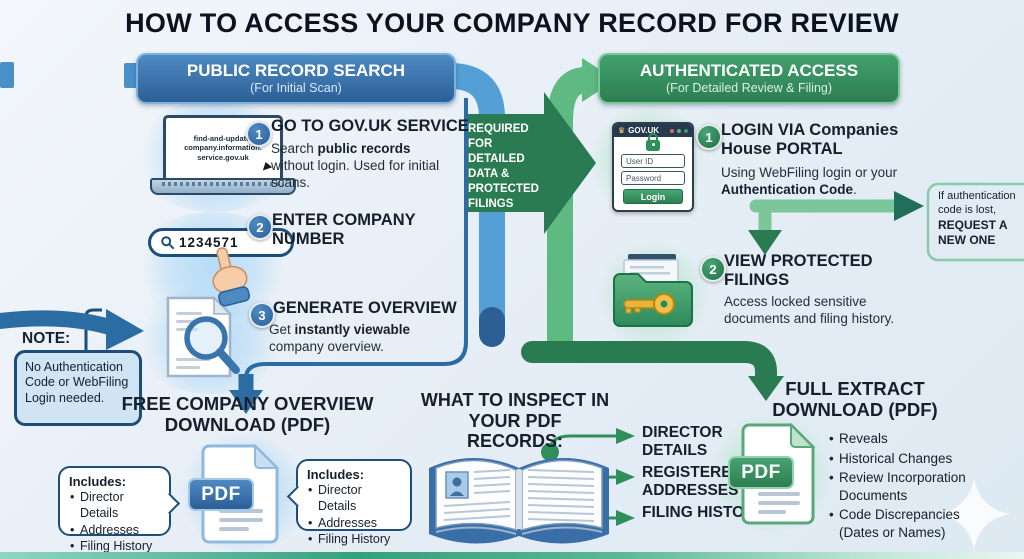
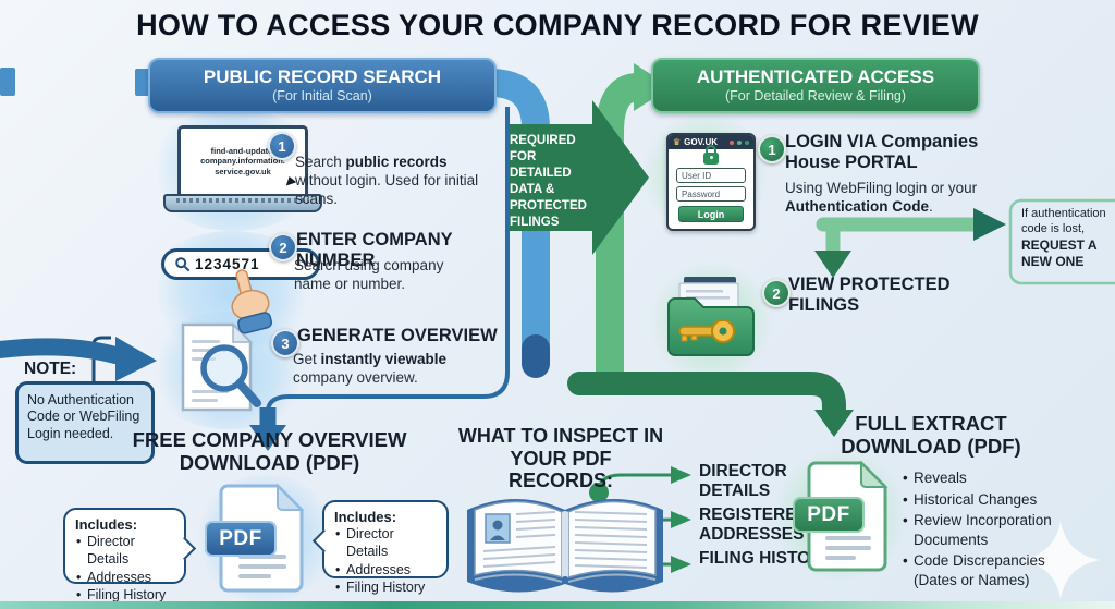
  HOW TO ACCESS YOUR COMPANY RECORD FOR REVIEW
  PUBLIC RECORD SEARCH
  (For Initial Scan)
  AUTHENTICATED ACCESS
  (For Detailed Review & Filing)
  REQUIRED FOR DETAILED DATA & PROTECTED FILINGS
  find-and-updat
  company.information.
  service.gov.uk
  1
- GO TO GOV.UK SERVICE
  Search public records without login. Used for initial scans.
  1234571
  2
  ENTER COMPANY NUMBER
+ Search using company name or number.
  3
  GENERATE OVERVIEW
  Get instantly viewable company overview.
  NOTE:
  No Authentication Code or WebFiling Login needed.
  ♛
  GOV.UK
  User ID
  Password
  Login
  1
  LOGIN VIA Companies House PORTAL
  Using WebFiling login or your Authentication Code.
  If authentication code is lost, REQUEST A NEW ONE
  2
  VIEW PROTECTED FILINGS
- Access locked sensitive documents and filing history.
  FREE COMPANY OVERVIEW
  DOWNLOAD (PDF)
  PDF
  Includes:
  Director Details
  Addresses
  Filing History
  Includes:
  Director Details
  Addresses
  Filing History
  WHAT TO INSPECT IN
  YOUR PDF RECORDS:
  DIRECTOR DETAILS
  REGISTERE ADDRESSES
  FILING HISTO
  FULL EXTRACT
  DOWNLOAD (PDF)
  PDF
  Reveals
  Historical Changes
  Review Incorporation Documents
  Code Discrepancies (Dates or Names)
